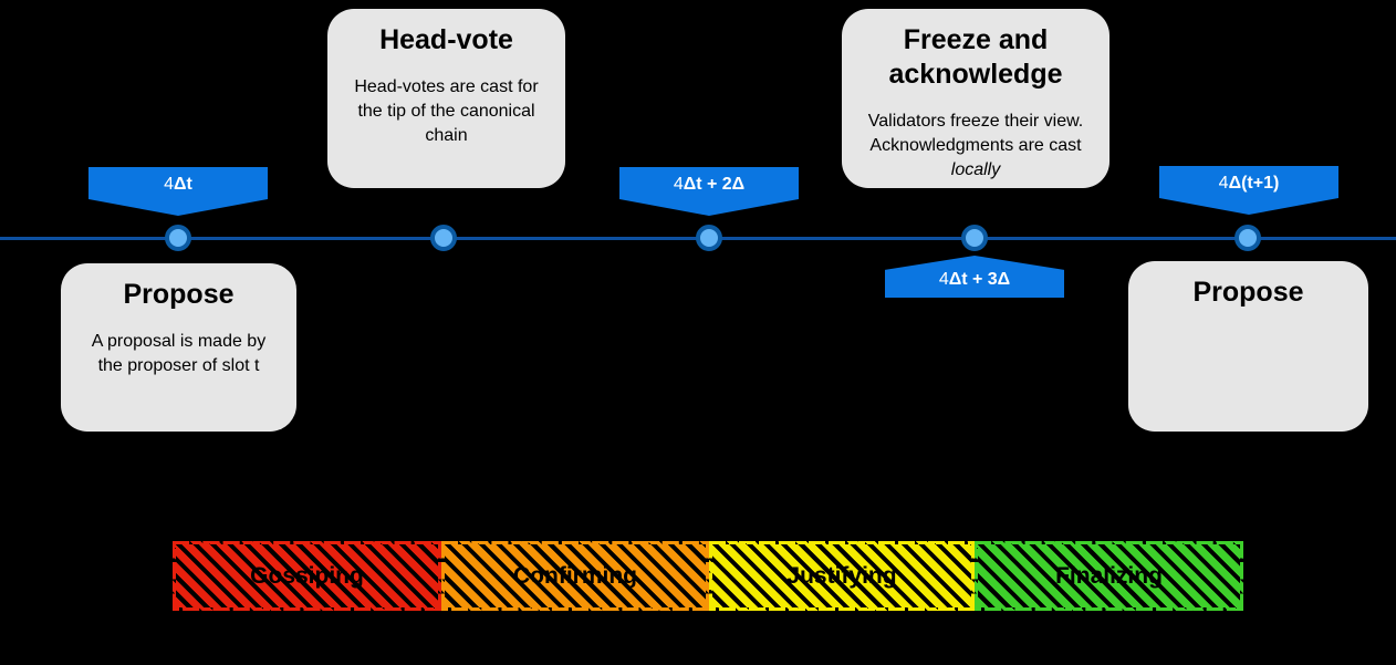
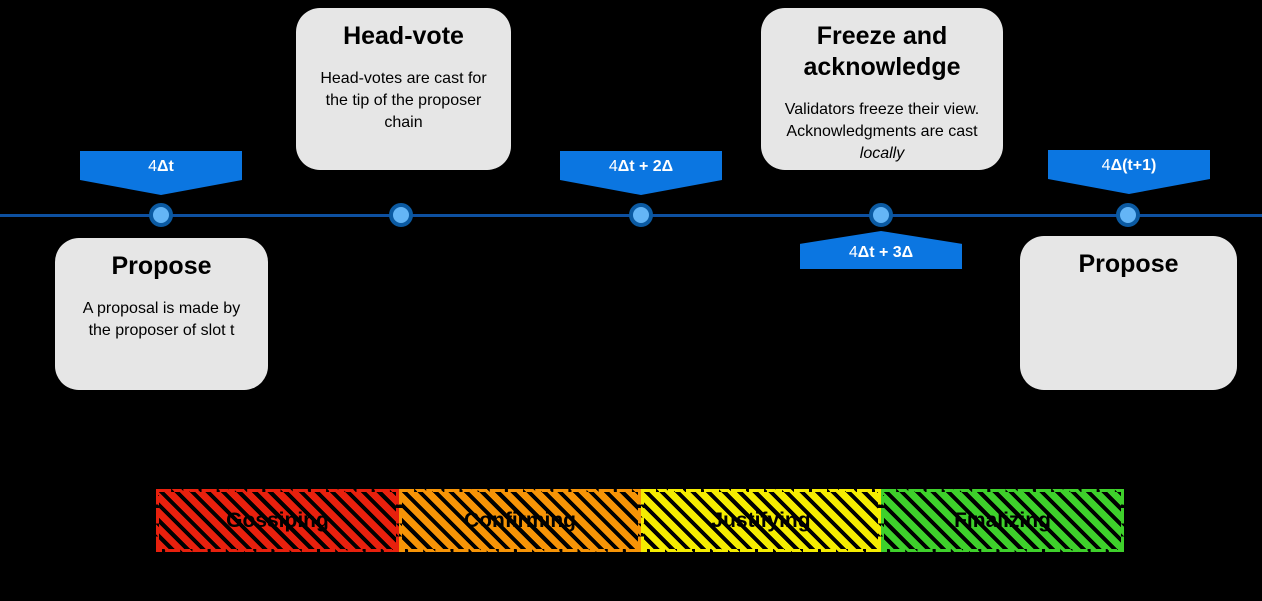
  4Δt
  4Δt + 2Δ
  4Δt + 3Δ
  4Δ(t+1)
  Propose
  A proposal is made by the proposer of slot t
  Head-vote
- Head-votes are cast for the tip of the canonical chain
+ Head-votes are cast for the tip of the proposer chain
  Freeze and acknowledge
  Validators freeze their view. Acknowledgments are cast locally
  Propose
  Gossiping
  Confirming
  Justifying
  Finalizing
